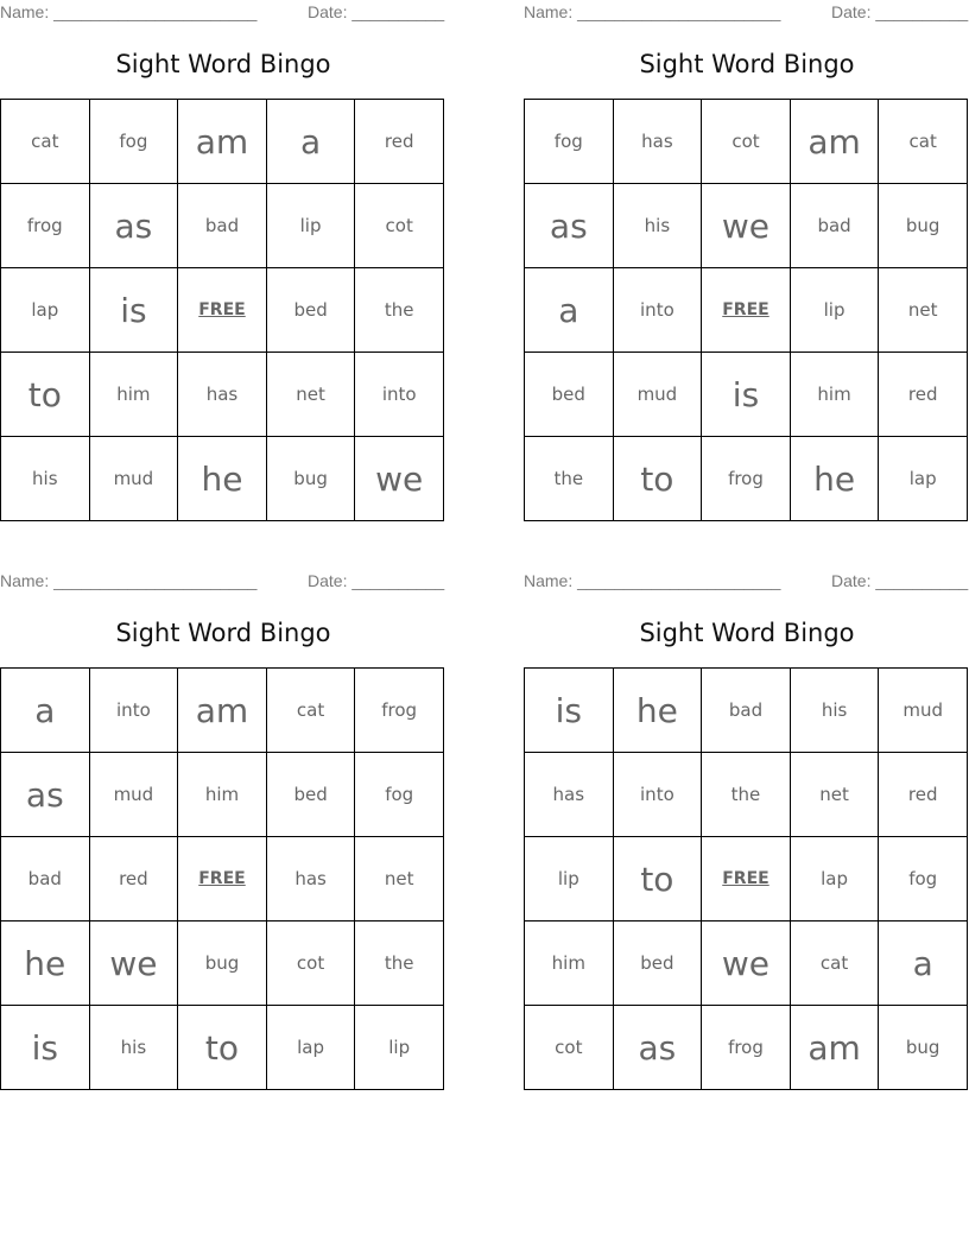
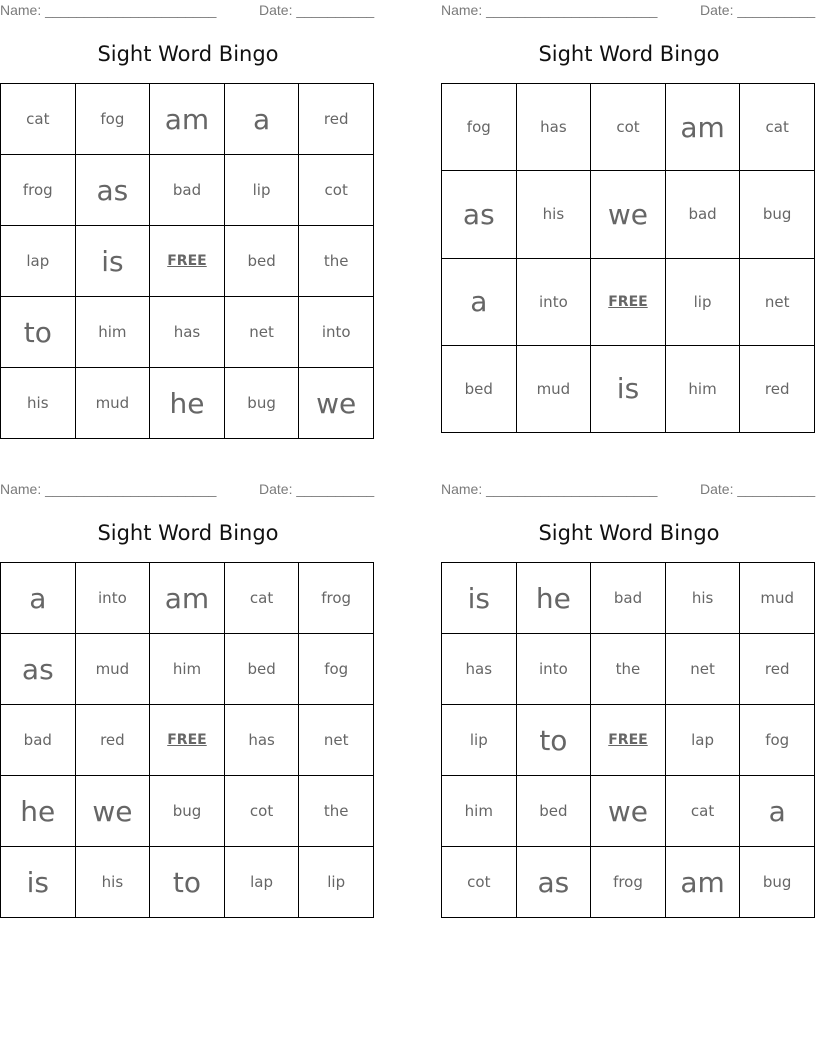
  Name: ______________________
  Date: __________
  Sight Word Bingo
  cat	fog	am	a	red
  frog	as	bad	lip	cot
  lap	is	FREE	bed	the
  to	him	has	net	into
  his	mud	he	bug	we
  Name: ______________________
  Date: __________
  Sight Word Bingo
  fog	has	cot	am	cat
  as	his	we	bad	bug
  a	into	FREE	lip	net
  bed	mud	is	him	red
- the	to	frog	he	lap
  Name: ______________________
  Date: __________
  Sight Word Bingo
  a	into	am	cat	frog
  as	mud	him	bed	fog
  bad	red	FREE	has	net
  he	we	bug	cot	the
  is	his	to	lap	lip
  Name: ______________________
  Date: __________
  Sight Word Bingo
  is	he	bad	his	mud
  has	into	the	net	red
  lip	to	FREE	lap	fog
  him	bed	we	cat	a
  cot	as	frog	am	bug
